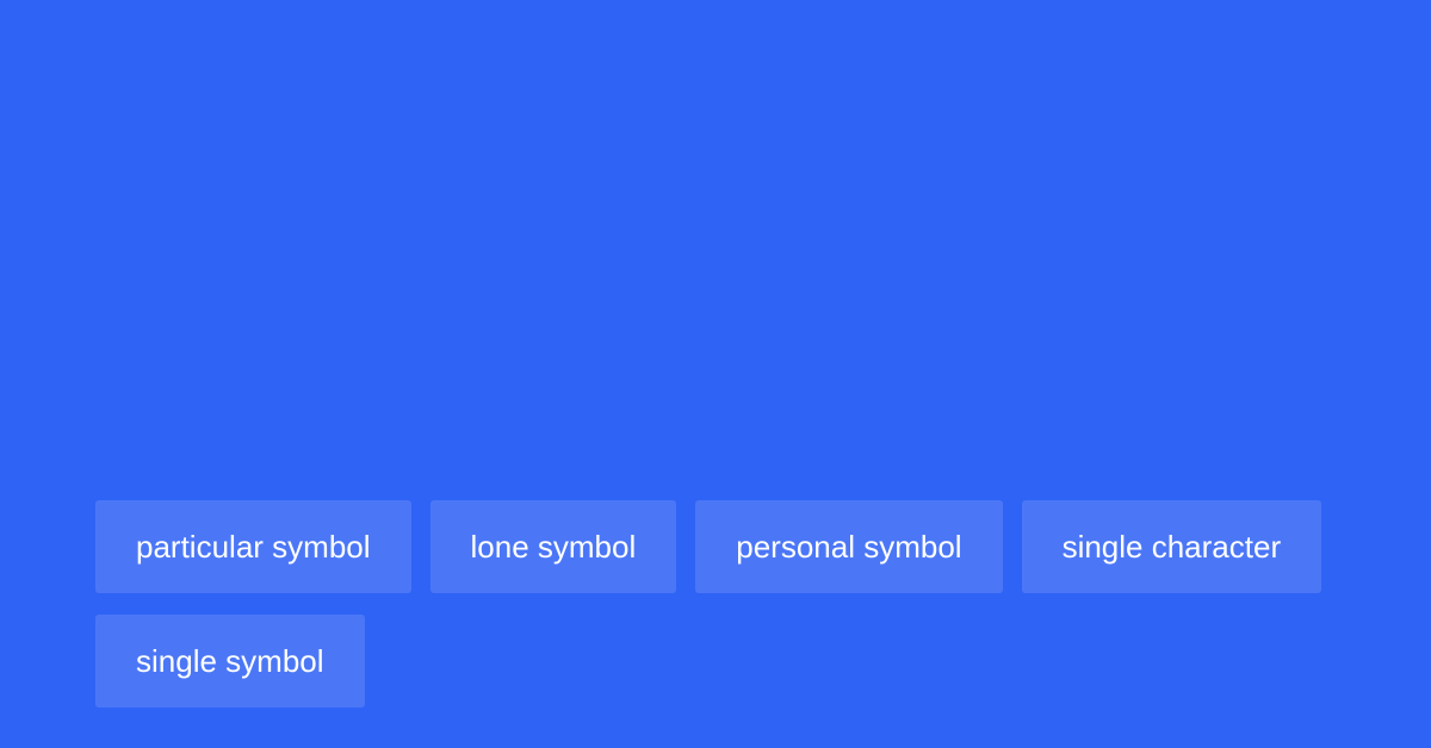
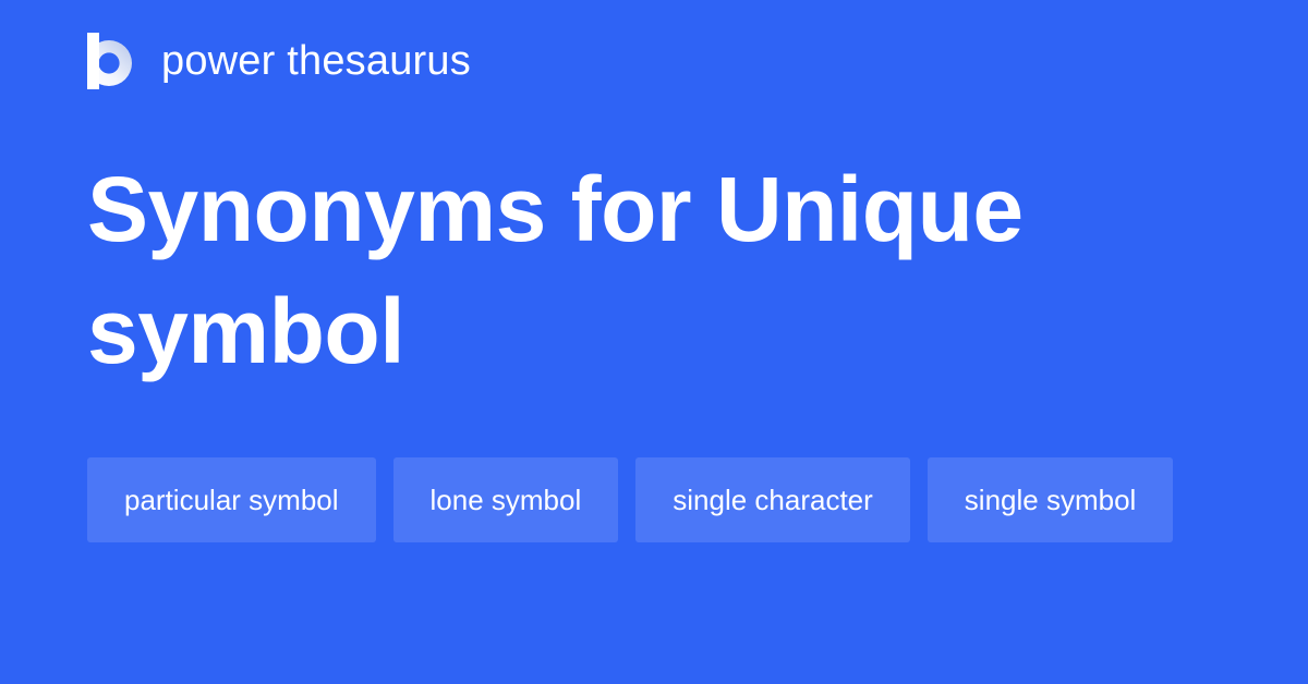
+ power thesaurus
+ Synonyms for Unique symbol
  particular symbol
  lone symbol
- personal symbol
  single character
  single symbol
